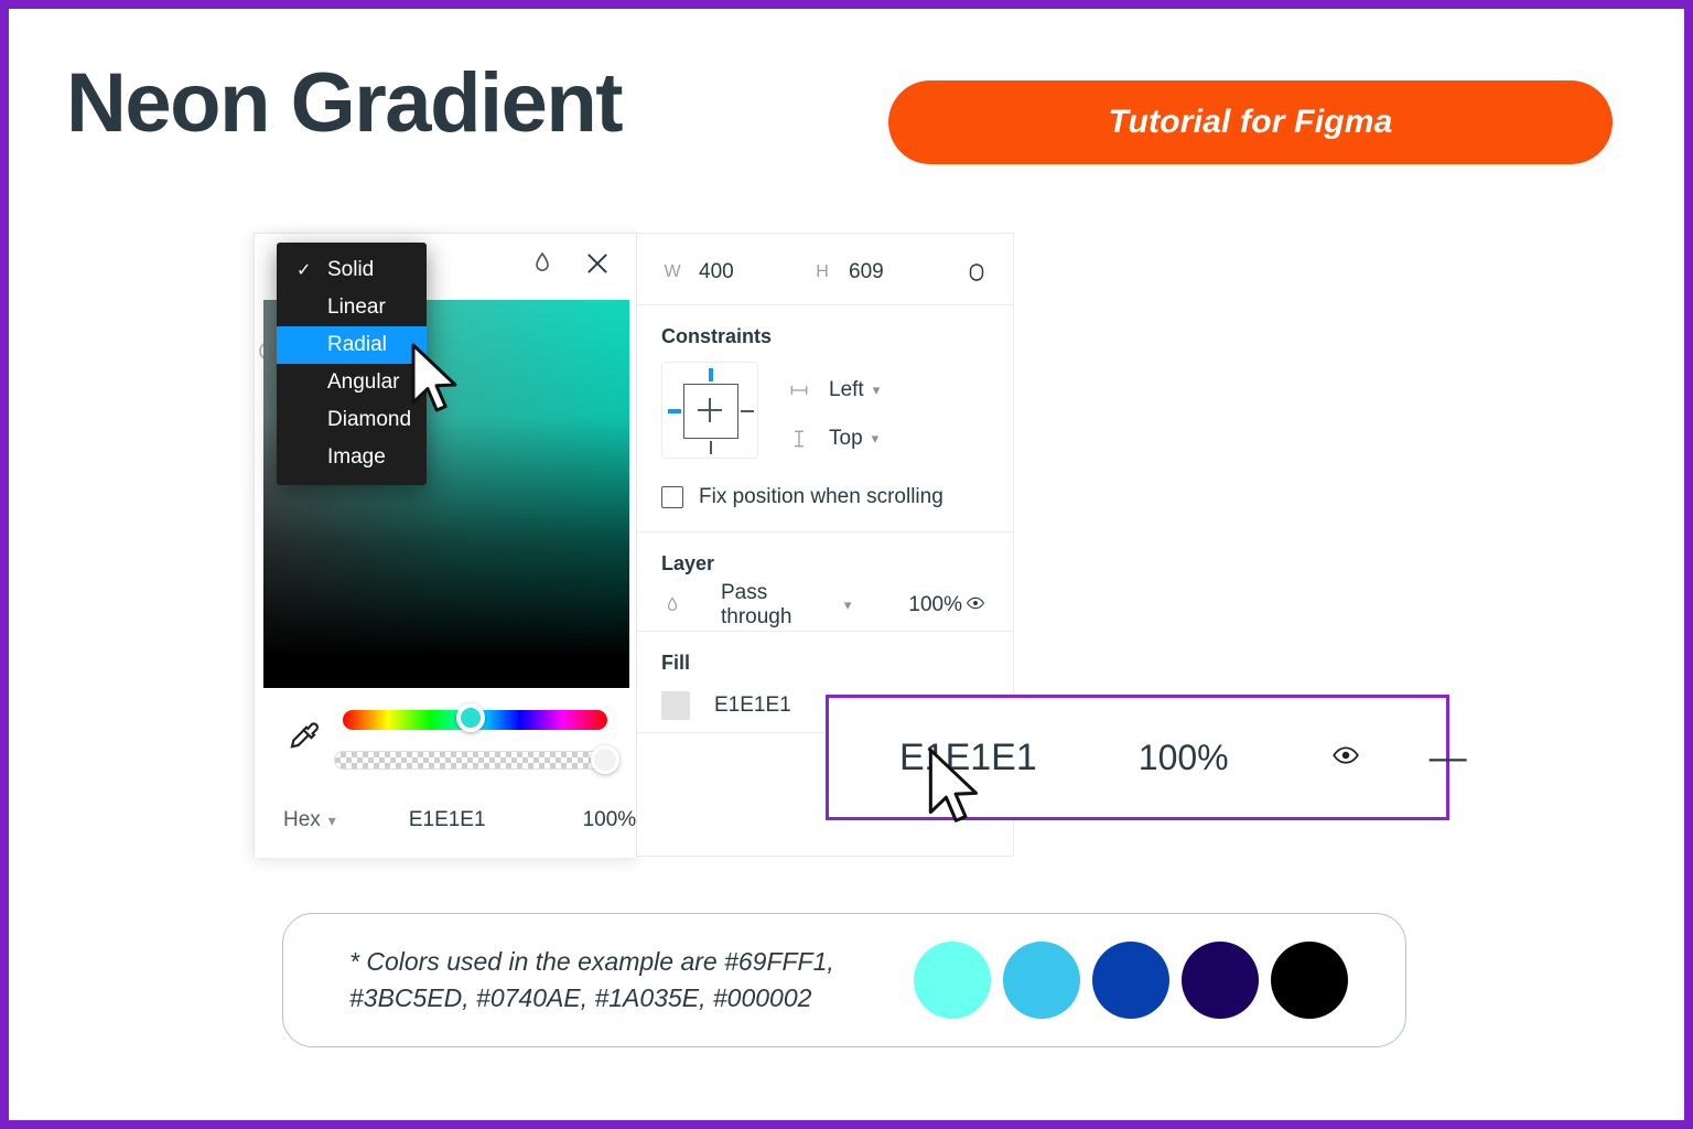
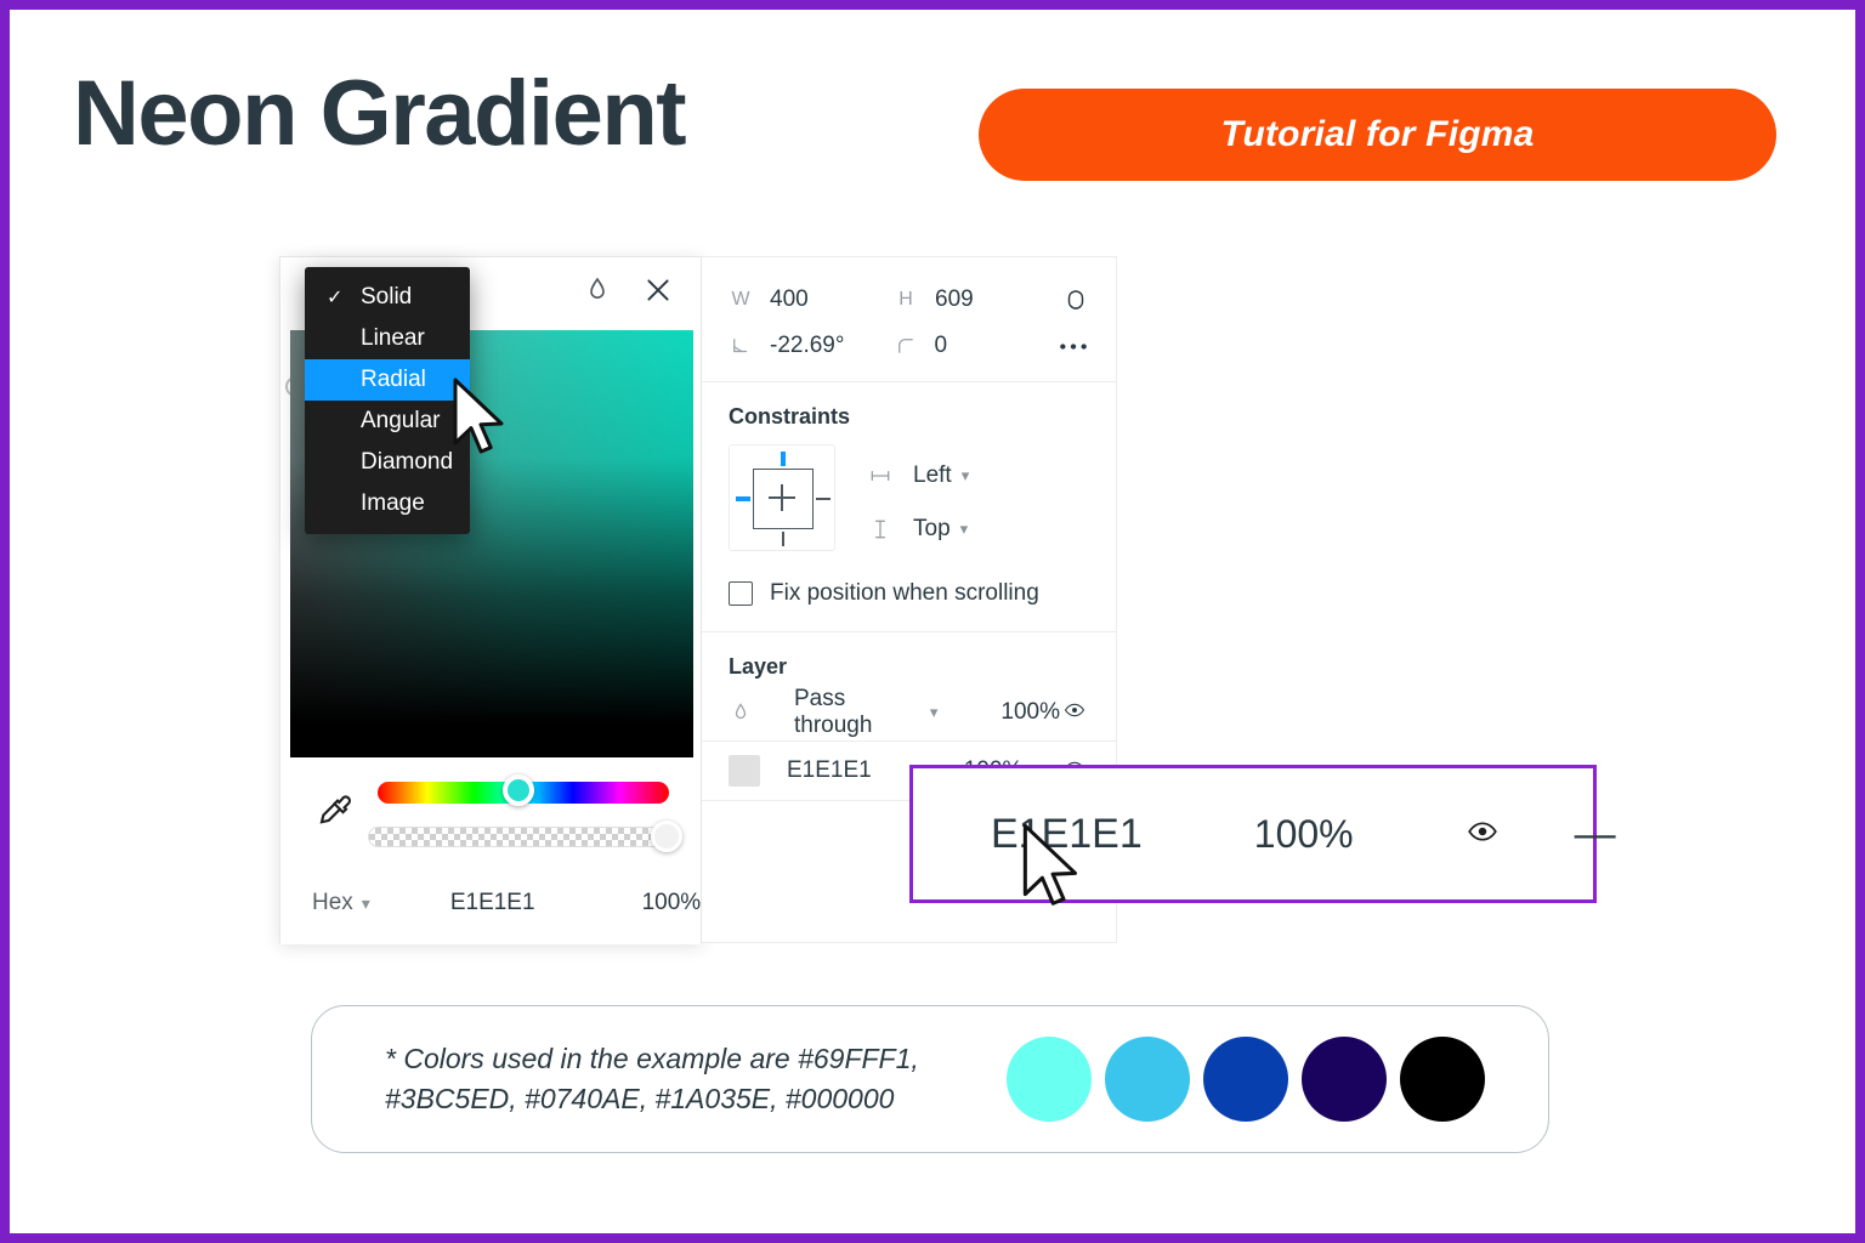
  Neon Gradient
  Tutorial for Figma
  Hex
  ▾
  E1E1E1
  100%
  ✓
  Solid
  Linear
  Radial
  Angular
  Diamond
  Image
  W
  400
  H
  609
+ -22.69°
+ 0
  Constraints
  Left
  ▾
  Top
  ▾
  Fix position when scrolling
  Layer
  Pass through
  ▾
  100%
- Fill
  E1E1E1
  EE1E1
  100%
  —
- * Colors used in the example are #69FFF1, #3BC5ED, #0740AE, #1A035E, #000002
+ * Colors used in the example are #69FFF1, #3BC5ED, #0740AE, #1A035E, #000000
